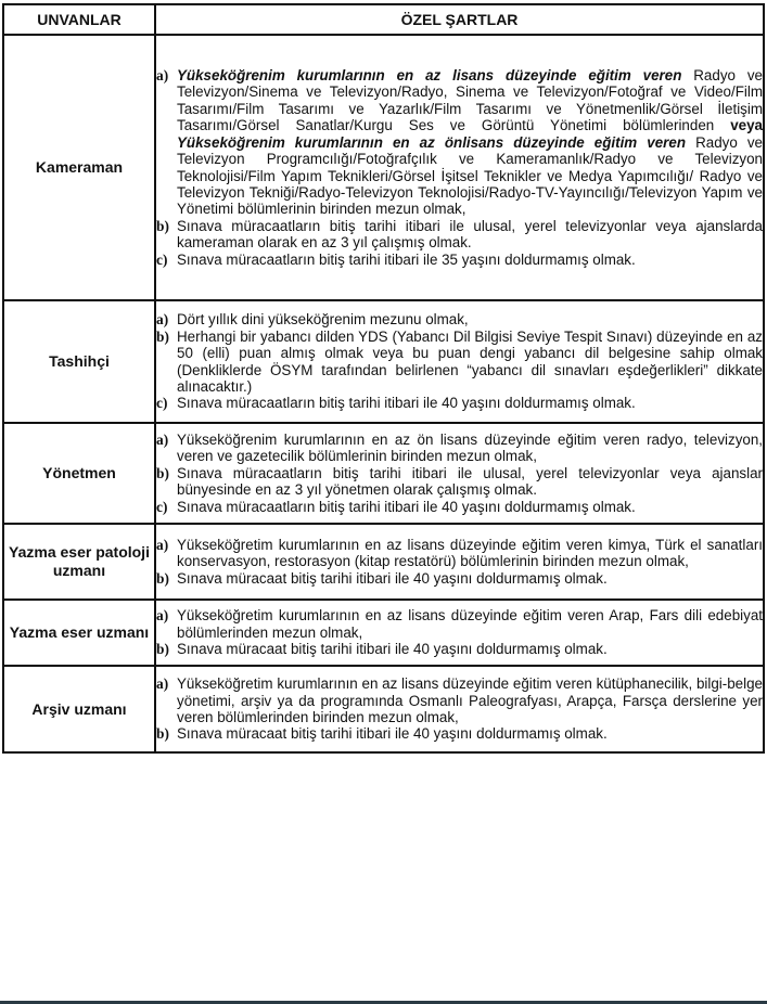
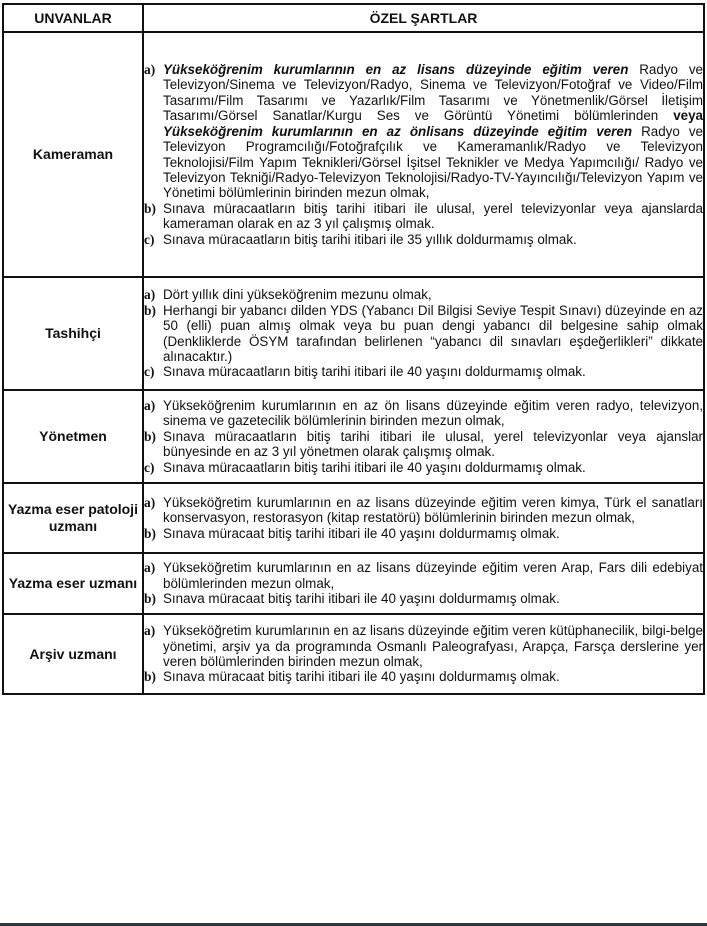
  UNVANLAR	ÖZEL ŞARTLAR
- Kameraman	a) Yükseköğrenim kurumlarının en az lisans düzeyinde eğitim veren Radyo ve Televizyon/Sinema ve Televizyon/Radyo, Sinema ve Televizyon/Fotoğraf ve Video/Film Tasarımı/Film Tasarımı ve Yazarlık/Film Tasarımı ve Yönetmenlik/Görsel İletişim Tasarımı/Görsel Sanatlar/Kurgu Ses ve Görüntü Yönetimi bölümlerinden veya Yükseköğrenim kurumlarının en az önlisans düzeyinde eğitim veren Radyo ve Televizyon Programcılığı/Fotoğrafçılık ve Kameramanlık/Radyo ve Televizyon Teknolojisi/Film Yapım Teknikleri/Görsel İşitsel Teknikler ve Medya Yapımcılığı/ Radyo ve Televizyon Tekniği/Radyo-Televizyon Teknolojisi/Radyo-TV-Yayıncılığı/Televizyon Yapım ve Yönetimi bölümlerinin birinden mezun olmak,b) Sınava müracaatların bitiş tarihi itibari ile ulusal, yerel televizyonlar veya ajanslarda kameraman olarak en az 3 yıl çalışmış olmak.c) Sınava müracaatların bitiş tarihi itibari ile 35 yaşını doldurmamış olmak.
+ Kameraman	a) Yükseköğrenim kurumlarının en az lisans düzeyinde eğitim veren Radyo ve Televizyon/Sinema ve Televizyon/Radyo, Sinema ve Televizyon/Fotoğraf ve Video/Film Tasarımı/Film Tasarımı ve Yazarlık/Film Tasarımı ve Yönetmenlik/Görsel İletişim Tasarımı/Görsel Sanatlar/Kurgu Ses ve Görüntü Yönetimi bölümlerinden veya Yükseköğrenim kurumlarının en az önlisans düzeyinde eğitim veren Radyo ve Televizyon Programcılığı/Fotoğrafçılık ve Kameramanlık/Radyo ve Televizyon Teknolojisi/Film Yapım Teknikleri/Görsel İşitsel Teknikler ve Medya Yapımcılığı/ Radyo ve Televizyon Tekniği/Radyo-Televizyon Teknolojisi/Radyo-TV-Yayıncılığı/Televizyon Yapım ve Yönetimi bölümlerinin birinden mezun olmak,b) Sınava müracaatların bitiş tarihi itibari ile ulusal, yerel televizyonlar veya ajanslarda kameraman olarak en az 3 yıl çalışmış olmak.c) Sınava müracaatların bitiş tarihi itibari ile 35 yıllık doldurmamış olmak.
  Tashihçi	a) Dört yıllık dini yükseköğrenim mezunu olmak,b) Herhangi bir yabancı dilden YDS (Yabancı Dil Bilgisi Seviye Tespit Sınavı) düzeyinde en az 50 (elli) puan almış olmak veya bu puan dengi yabancı dil belgesine sahip olmak (Denkliklerde ÖSYM tarafından belirlenen “yabancı dil sınavları eşdeğerlikleri” dikkate alınacaktır.)c) Sınava müracaatların bitiş tarihi itibari ile 40 yaşını doldurmamış olmak.
- Yönetmen	a) Yükseköğrenim kurumlarının en az ön lisans düzeyinde eğitim veren radyo, televizyon, veren ve gazetecilik bölümlerinin birinden mezun olmak,b) Sınava müracaatların bitiş tarihi itibari ile ulusal, yerel televizyonlar veya ajanslar bünyesinde en az 3 yıl yönetmen olarak çalışmış olmak.c) Sınava müracaatların bitiş tarihi itibari ile 40 yaşını doldurmamış olmak.
+ Yönetmen	a) Yükseköğrenim kurumlarının en az ön lisans düzeyinde eğitim veren radyo, televizyon, sinema ve gazetecilik bölümlerinin birinden mezun olmak,b) Sınava müracaatların bitiş tarihi itibari ile ulusal, yerel televizyonlar veya ajanslar bünyesinde en az 3 yıl yönetmen olarak çalışmış olmak.c) Sınava müracaatların bitiş tarihi itibari ile 40 yaşını doldurmamış olmak.
  Yazma eser patoloji uzmanı	a) Yükseköğretim kurumlarının en az lisans düzeyinde eğitim veren kimya, Türk el sanatları konservasyon, restorasyon (kitap restatörü) bölümlerinin birinden mezun olmak,b) Sınava müracaat bitiş tarihi itibari ile 40 yaşını doldurmamış olmak.
  Yazma eser uzmanı	a) Yükseköğretim kurumlarının en az lisans düzeyinde eğitim veren Arap, Fars dili edebiyat bölümlerinden mezun olmak,b) Sınava müracaat bitiş tarihi itibari ile 40 yaşını doldurmamış olmak.
  Arşiv uzmanı	a) Yükseköğretim kurumlarının en az lisans düzeyinde eğitim veren kütüphanecilik, bilgi-belge yönetimi, arşiv ya da programında Osmanlı Paleografyası, Arapça, Farsça derslerine yer veren bölümlerinden birinden mezun olmak,b) Sınava müracaat bitiş tarihi itibari ile 40 yaşını doldurmamış olmak.
